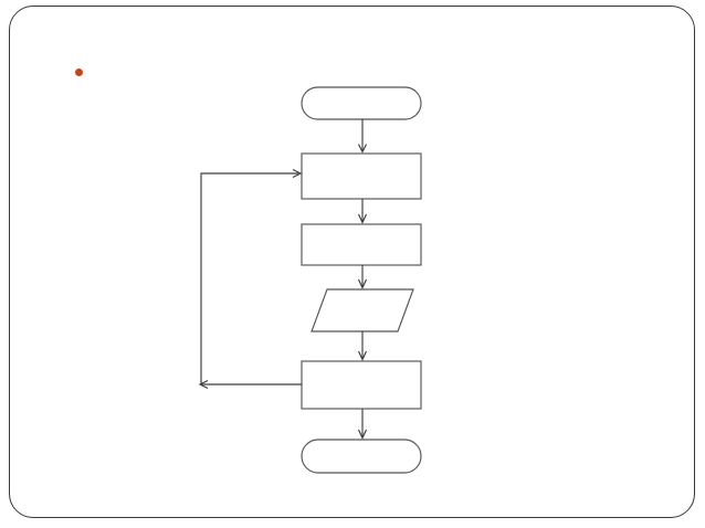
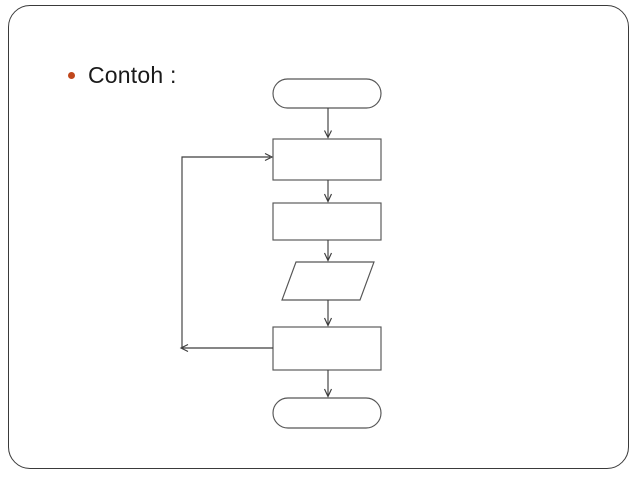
+ Contoh :
